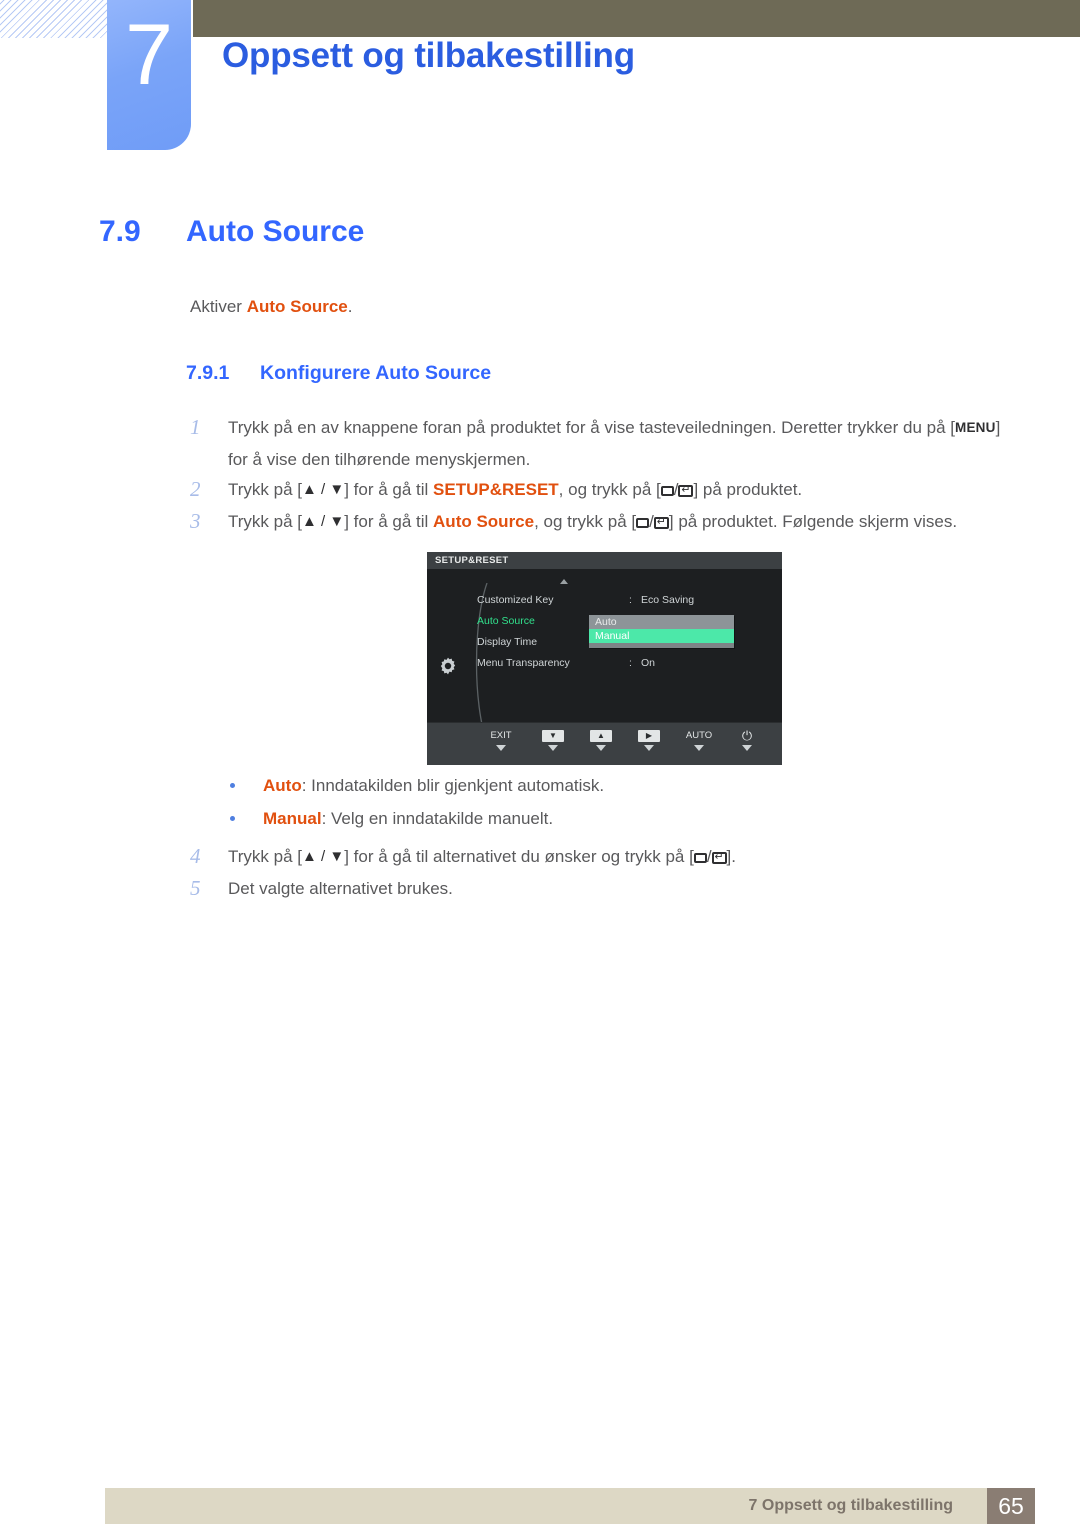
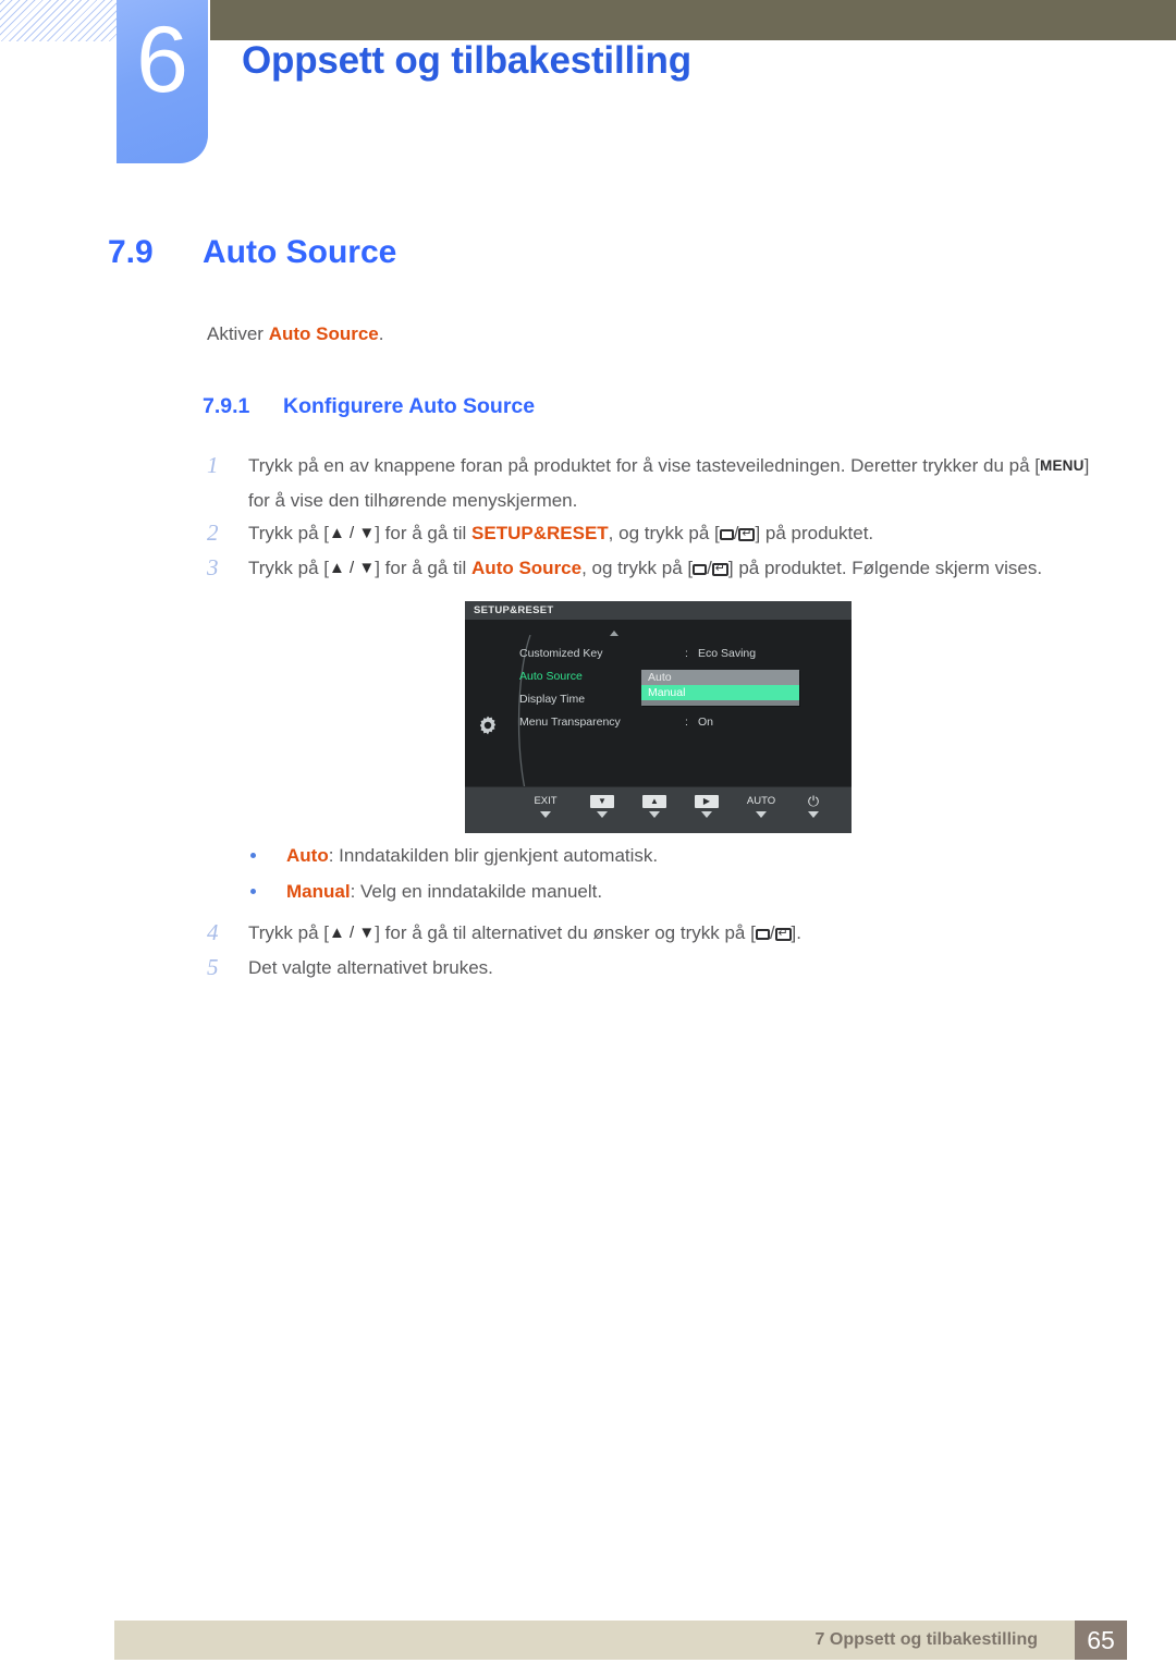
- 7
+ 6
  Oppsett og tilbakestilling
  7.9 Auto Source
  Aktiver Auto Source.
  7.9.1 Konfigurere Auto Source
  1
  Trykk på en av knappene foran på produktet for å vise tasteveiledningen. Deretter trykker du på [MENU] for å vise den tilhørende menyskjermen.
  2
  Trykk på [▲ / ▼] for å gå til SETUP&RESET, og trykk på [ / ] på produktet.
  3
  Trykk på [▲ / ▼] for å gå til Auto Source, og trykk på [ / ] på produktet. Følgende skjerm vises.
  SETUP&RESET
  Customized Key
  :
  Eco Saving
  Auto Source
  Display Time
  Menu Transparency
  :
  On
  Auto
  Manual
  EXIT
  ▼
  ▲
  ▶
  AUTO
  ⏻
  Auto: Inndatakilden blir gjenkjent automatisk.
  Manual: Velg en inndatakilde manuelt.
  4
  Trykk på [▲ / ▼] for å gå til alternativet du ønsker og trykk på [ / ].
  5
  Det valgte alternativet brukes.
  7 Oppsett og tilbakestilling
  65
